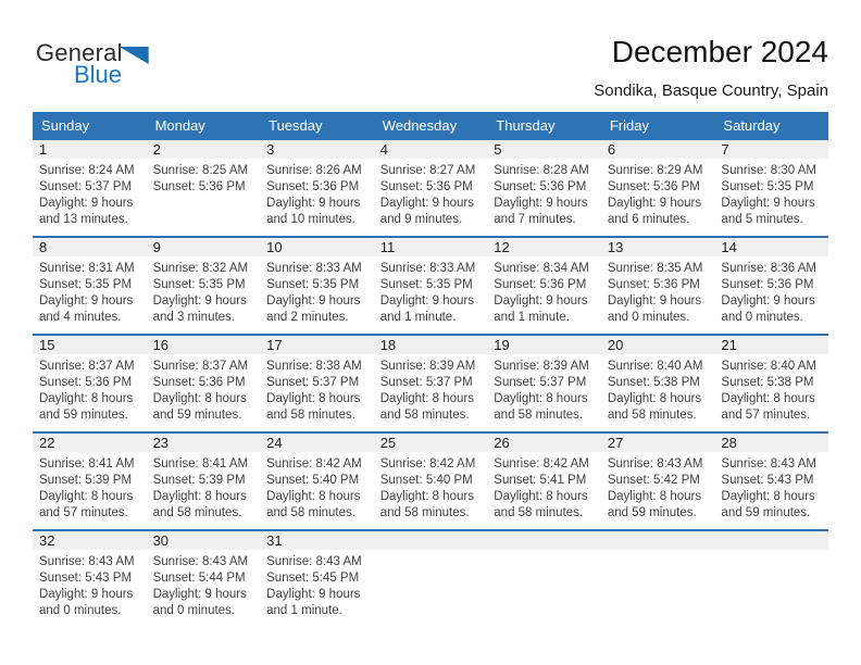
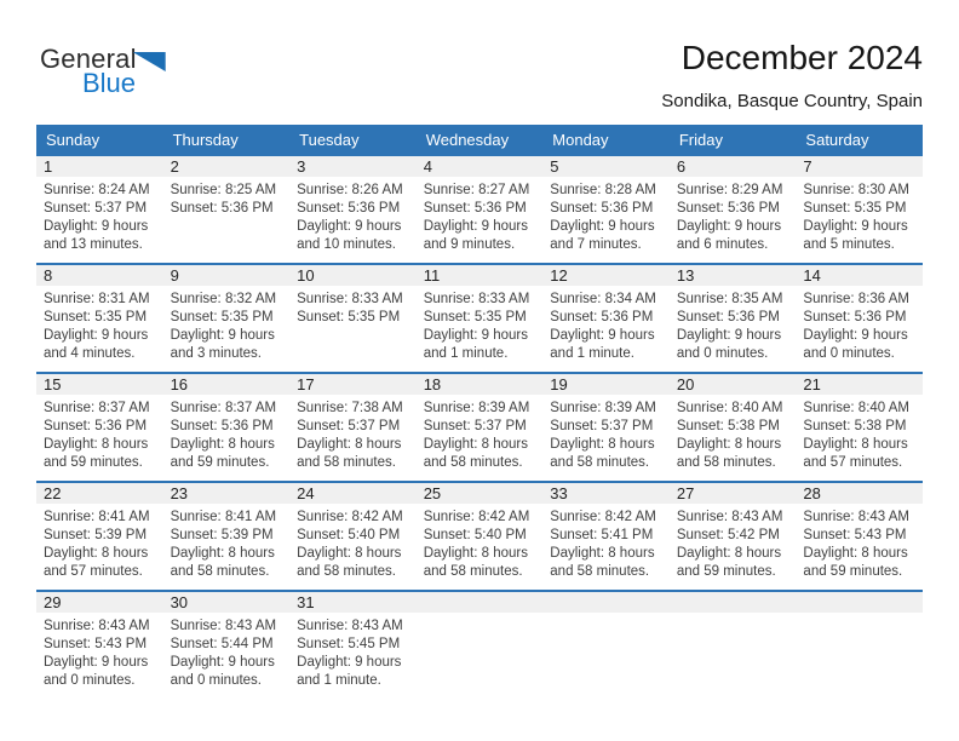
  General
  Blue
  December 2024
  Sondika, Basque Country, Spain
  Sunday
- Monday
+ Thursday
  Tuesday
  Wednesday
- Thursday
+ Monday
  Friday
  Saturday
  1
  Sunrise: 8:24 AM
  Sunset: 5:37 PM
  Daylight: 9 hours and 13 minutes.
  2
  Sunrise: 8:25 AM
  Sunset: 5:36 PM
  3
  Sunrise: 8:26 AM
  Sunset: 5:36 PM
  Daylight: 9 hours and 10 minutes.
  4
  Sunrise: 8:27 AM
  Sunset: 5:36 PM
  Daylight: 9 hours and 9 minutes.
  5
  Sunrise: 8:28 AM
  Sunset: 5:36 PM
  Daylight: 9 hours and 7 minutes.
  6
  Sunrise: 8:29 AM
  Sunset: 5:36 PM
  Daylight: 9 hours and 6 minutes.
  7
  Sunrise: 8:30 AM
  Sunset: 5:35 PM
  Daylight: 9 hours and 5 minutes.
  8
  Sunrise: 8:31 AM
  Sunset: 5:35 PM
  Daylight: 9 hours and 4 minutes.
  9
  Sunrise: 8:32 AM
  Sunset: 5:35 PM
  Daylight: 9 hours and 3 minutes.
  10
  Sunrise: 8:33 AM
  Sunset: 5:35 PM
- Daylight: 9 hours and 2 minutes.
  11
  Sunrise: 8:33 AM
  Sunset: 5:35 PM
  Daylight: 9 hours and 1 minute.
  12
  Sunrise: 8:34 AM
  Sunset: 5:36 PM
  Daylight: 9 hours and 1 minute.
  13
  Sunrise: 8:35 AM
  Sunset: 5:36 PM
  Daylight: 9 hours and 0 minutes.
  14
  Sunrise: 8:36 AM
  Sunset: 5:36 PM
  Daylight: 9 hours and 0 minutes.
  15
  Sunrise: 8:37 AM
  Sunset: 5:36 PM
  Daylight: 8 hours and 59 minutes.
  16
  Sunrise: 8:37 AM
  Sunset: 5:36 PM
  Daylight: 8 hours and 59 minutes.
  17
- Sunrise: 8:38 AM
+ Sunrise: 7:38 AM
  Sunset: 5:37 PM
  Daylight: 8 hours and 58 minutes.
  18
  Sunrise: 8:39 AM
  Sunset: 5:37 PM
  Daylight: 8 hours and 58 minutes.
  19
  Sunrise: 8:39 AM
  Sunset: 5:37 PM
  Daylight: 8 hours and 58 minutes.
  20
  Sunrise: 8:40 AM
  Sunset: 5:38 PM
  Daylight: 8 hours and 58 minutes.
  21
  Sunrise: 8:40 AM
  Sunset: 5:38 PM
  Daylight: 8 hours and 57 minutes.
  22
  Sunrise: 8:41 AM
  Sunset: 5:39 PM
  Daylight: 8 hours and 57 minutes.
  23
  Sunrise: 8:41 AM
  Sunset: 5:39 PM
  Daylight: 8 hours and 58 minutes.
  24
  Sunrise: 8:42 AM
  Sunset: 5:40 PM
  Daylight: 8 hours and 58 minutes.
  25
  Sunrise: 8:42 AM
  Sunset: 5:40 PM
  Daylight: 8 hours and 58 minutes.
- 26
+ 33
  Sunrise: 8:42 AM
  Sunset: 5:41 PM
  Daylight: 8 hours and 58 minutes.
  27
  Sunrise: 8:43 AM
  Sunset: 5:42 PM
  Daylight: 8 hours and 59 minutes.
  28
  Sunrise: 8:43 AM
  Sunset: 5:43 PM
  Daylight: 8 hours and 59 minutes.
- 32
+ 29
  Sunrise: 8:43 AM
  Sunset: 5:43 PM
  Daylight: 9 hours and 0 minutes.
  30
  Sunrise: 8:43 AM
  Sunset: 5:44 PM
  Daylight: 9 hours and 0 minutes.
  31
  Sunrise: 8:43 AM
  Sunset: 5:45 PM
  Daylight: 9 hours and 1 minute.
